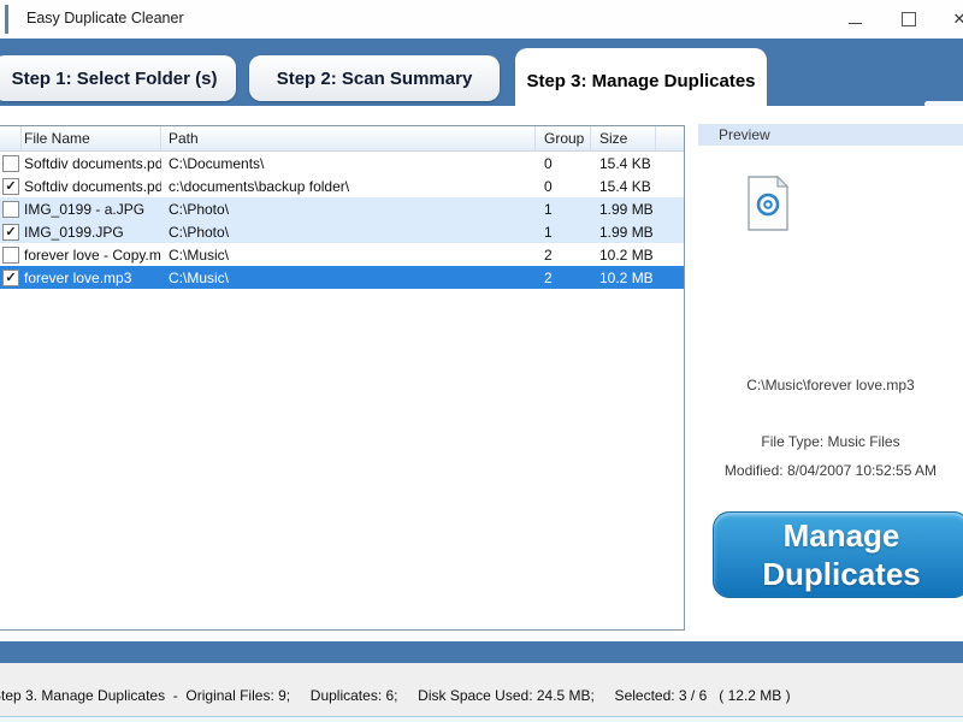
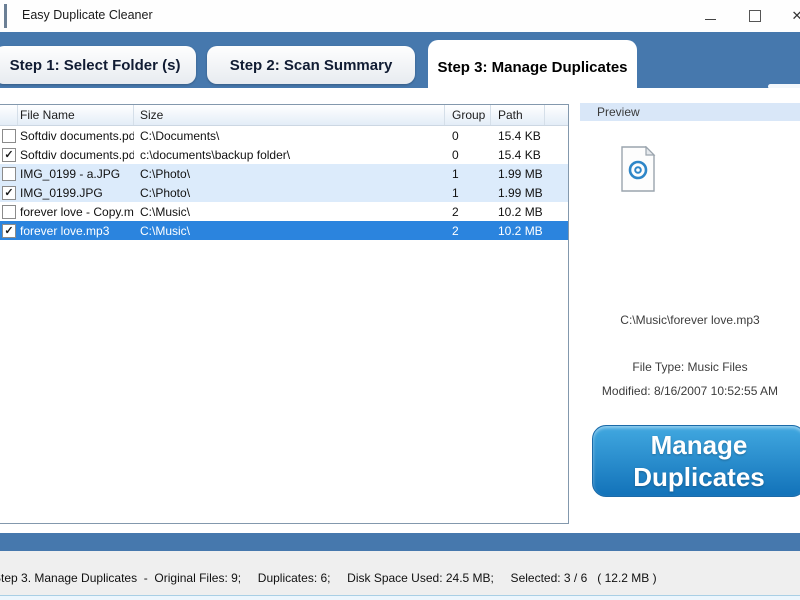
  Easy Duplicate Cleaner
  ✕
  Step 1: Select Folder (s)
  Step 2: Scan Summary
  Step 3: Manage Duplicates
  File Name
- Path
+ Size
  Group
- Size
+ Path
  Softdiv documents.pd
  C:\Documents\
  0
  15.4 KB
  ✓
  Softdiv documents.pd
  c:\documents\backup folder\
  0
  15.4 KB
  IMG_0199 - a.JPG
  C:\Photo\
  1
  1.99 MB
  ✓
  IMG_0199.JPG
  C:\Photo\
  1
  1.99 MB
  forever love - Copy.m
  C:\Music\
  2
  10.2 MB
  ✓
  forever love.mp3
  C:\Music\
  2
  10.2 MB
  Preview
  C:\Music\forever love.mp3
  File Type: Music Files
- Modified: 8/04/2007 10:52:55 AM
+ Modified: 8/16/2007 10:52:55 AM
  Manage Duplicates
  tep 3. Manage Duplicates - Original Files: 9; Duplicates: 6; Disk Space Used: 24.5 MB; Selected: 3 / 6 ( 12.2 MB )
